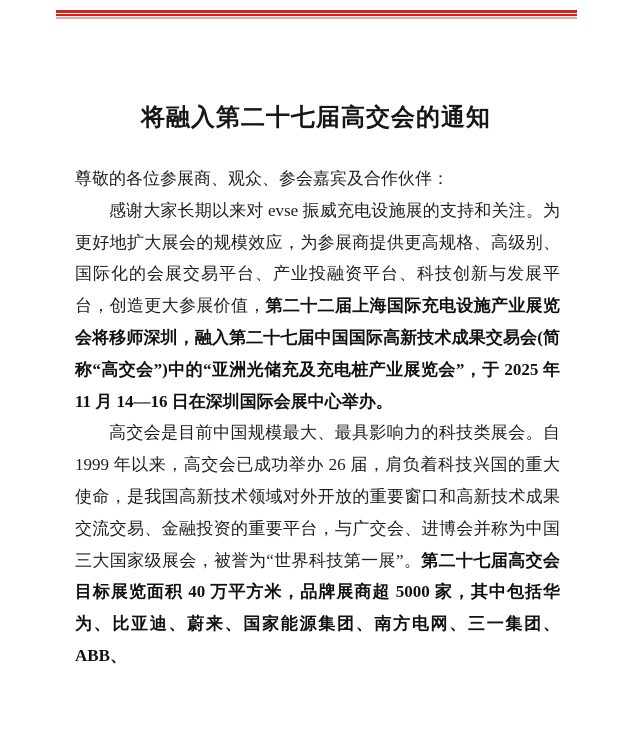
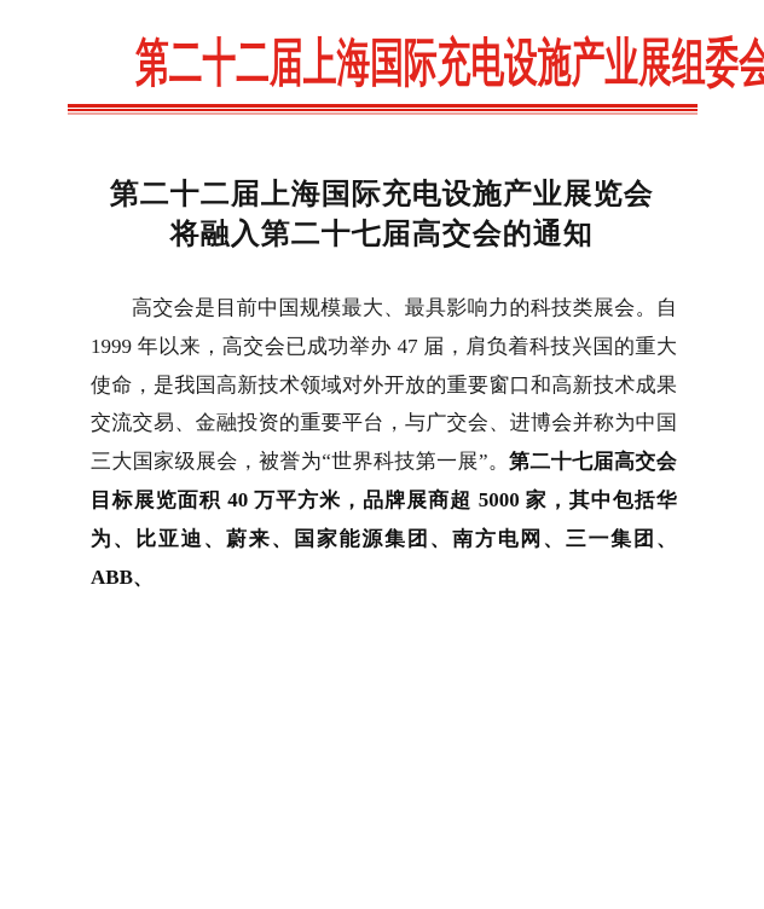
+ 第二十二届上海国际充电设施产业展组委会
+ 第二十二届上海国际充电设施产业展览会
  将融入第二十七届高交会的通知
- 尊敬的各位参展商、观众、参会嘉宾及合作伙伴：
- 感谢大家长期以来对 evse 振威充电设施展的支持和关注。为更好地扩大展会的规模效应，为参展商提供更高规格、高级别、国际化的会展交易平台、产业投融资平台、科技创新与发展平台，创造更大参展价值，第二十二届上海国际充电设施产业展览会将移师深圳，融入第二十七届中国国际高新技术成果交易会(简称“高交会”)中的“亚洲光储充及充电桩产业展览会”，于 2025 年 11 月 14—16 日在深圳国际会展中心举办。
- 高交会是目前中国规模最大、最具影响力的科技类展会。自 1999 年以来，高交会已成功举办 26 届，肩负着科技兴国的重大使命，是我国高新技术领域对外开放的重要窗口和高新技术成果交流交易、金融投资的重要平台，与广交会、进博会并称为中国三大国家级展会，被誉为“世界科技第一展”。第二十七届高交会目标展览面积 40 万平方米，品牌展商超 5000 家，其中包括华为、比亚迪、蔚来、国家能源集团、南方电网、三一集团、ABB、
+ 高交会是目前中国规模最大、最具影响力的科技类展会。自 1999 年以来，高交会已成功举办 47 届，肩负着科技兴国的重大使命，是我国高新技术领域对外开放的重要窗口和高新技术成果交流交易、金融投资的重要平台，与广交会、进博会并称为中国三大国家级展会，被誉为“世界科技第一展”。第二十七届高交会目标展览面积 40 万平方米，品牌展商超 5000 家，其中包括华为、比亚迪、蔚来、国家能源集团、南方电网、三一集团、ABB、
